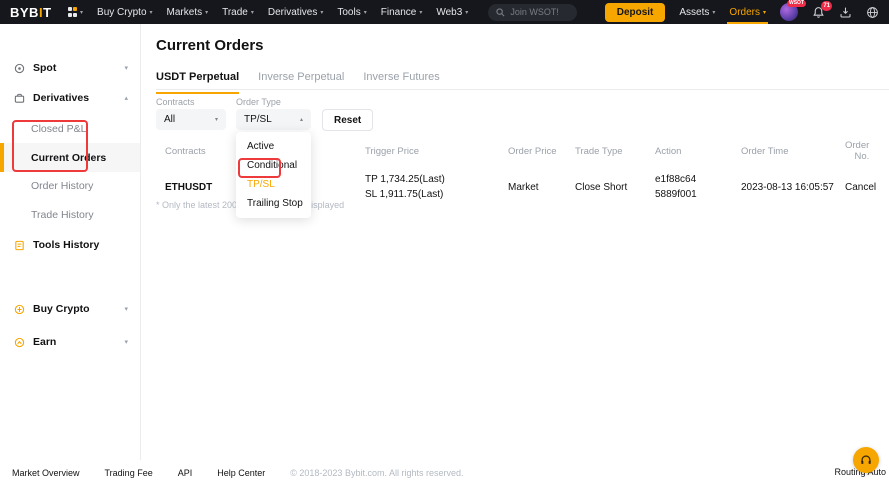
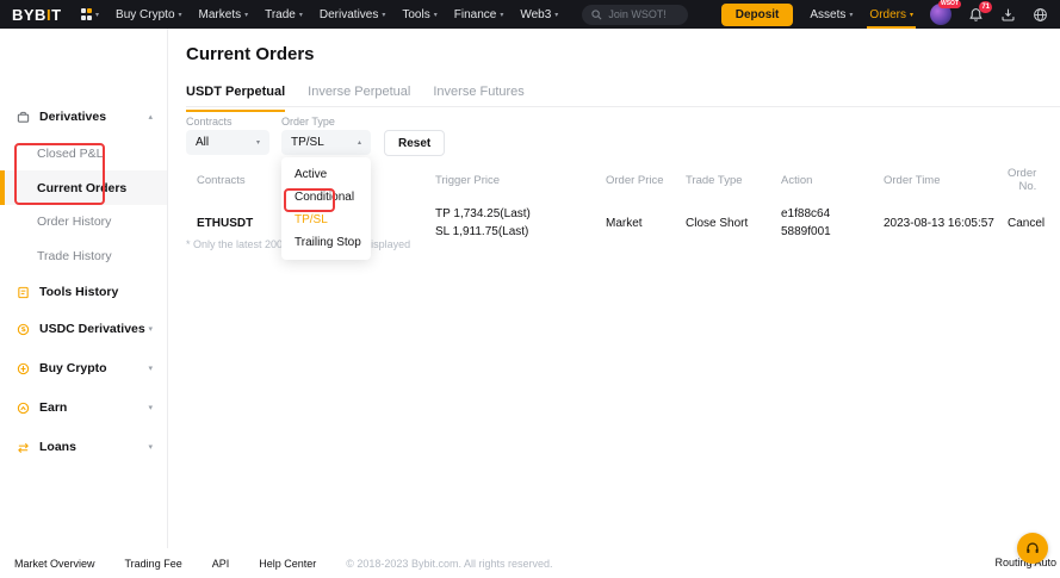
  BYB
  I
  T
  Buy Crypto
  Markets
  Trade
  Derivatives
  Tools
  Finance
  Web3
  Join WSOT!
  Deposit
  Assets
  Orders
- Spot
  Derivatives
  Closed P&L
  Current Orders
  Order History
  Trade History
  Tools History
+ USDC Derivatives
  Buy Crypto
  Earn
+ Loans
  Current Orders
  USDT Perpetual
  Inverse Perpetual
  Inverse Futures
  Contracts
  All
  Order Type
  TP/SL
  Reset
  Contracts
  Trigger Price
  Order Price
  Trade Type
  Action
  Order Time
  Order No.
  ETHUSDT
  TP 1,734.25(Last)
  SL 1,911.75(Last)
  Market
  Close Short
  e1f88c64
  5889f001
  2023-08-13 16:05:57
  Cancel
  Active
  Conditional
  TP/SL
  Trailing Stop
  Market Overview
  Trading Fee
  API
  Help Center
  © 2018-2023 Bybit.com. All rights reserved.
  Routinuto
